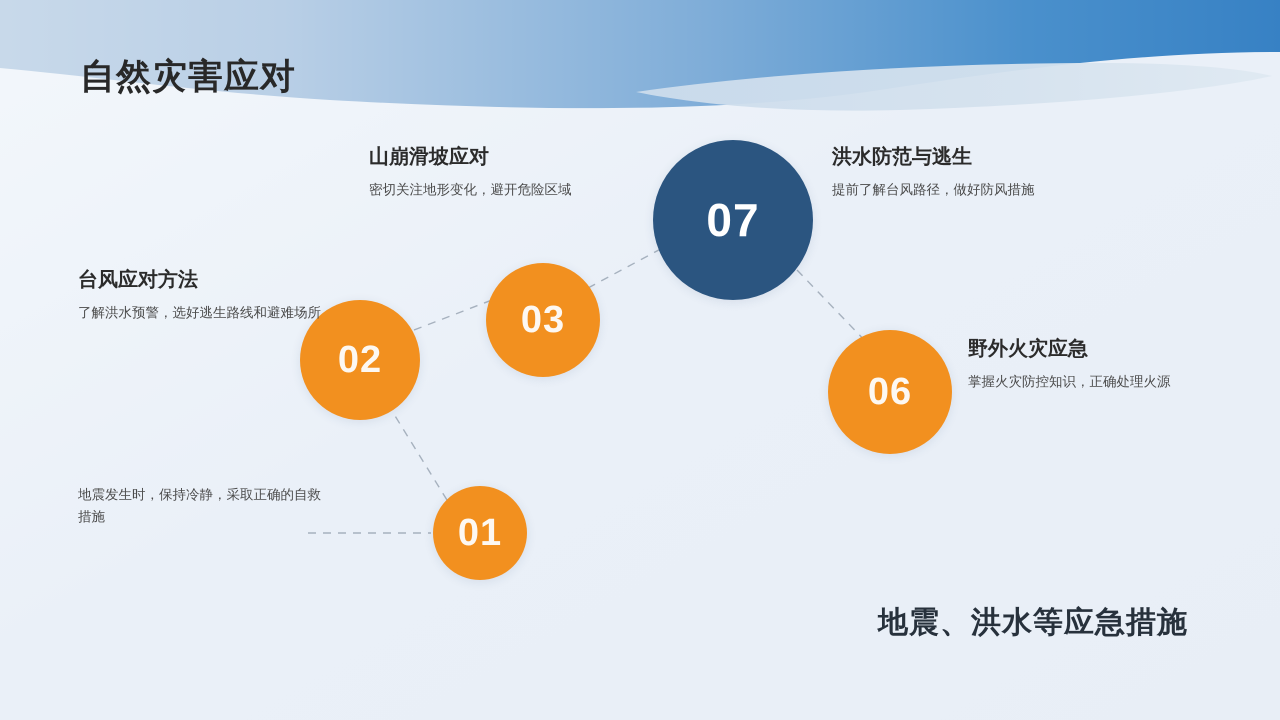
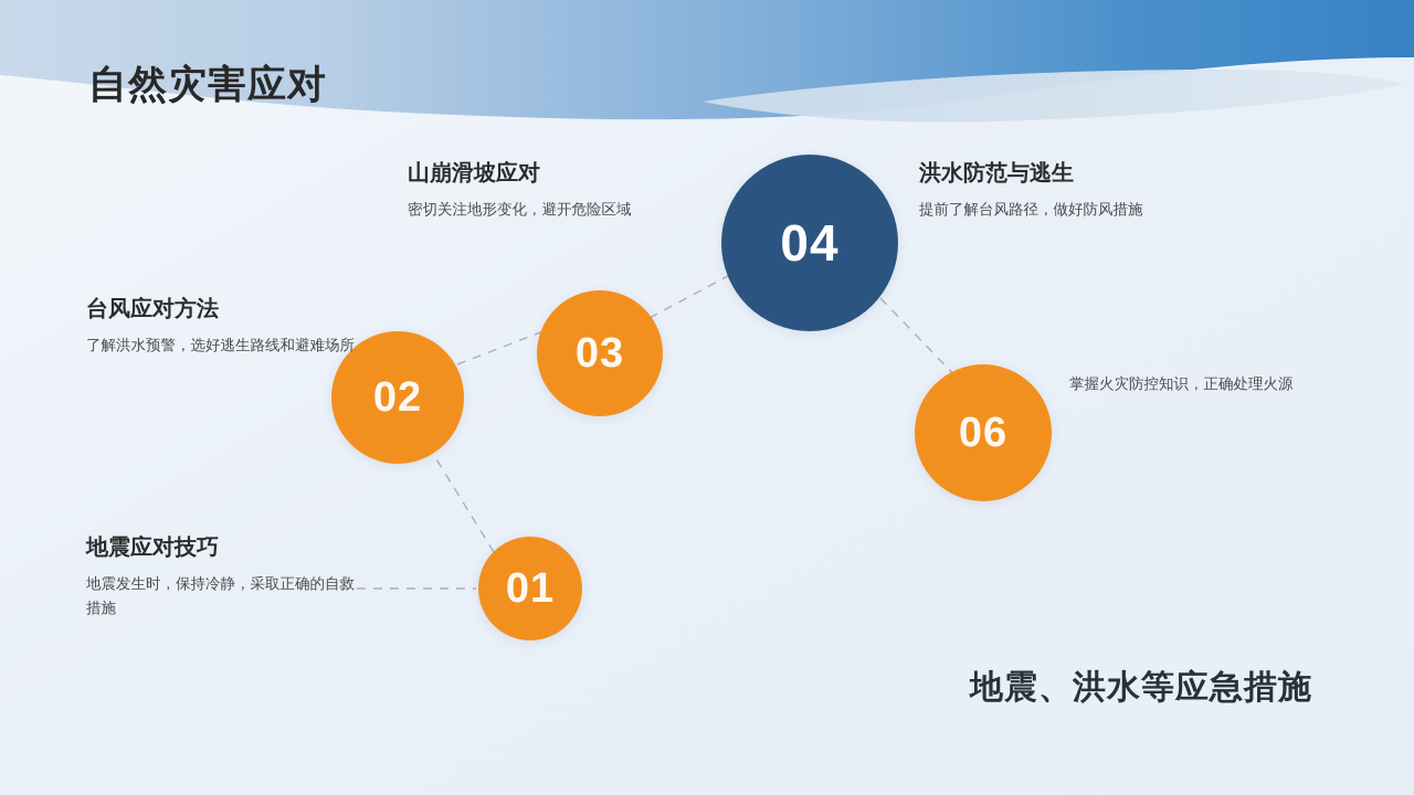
  自然灾害应对
  01
  02
  03
- 07
+ 04
  06
+ 地震应对技巧
  地震发生时，保持冷静，采取正确的自救措施
  台风应对方法
  了解洪水预警，选好逃生路线和避难场所
  山崩滑坡应对
  密切关注地形变化，避开危险区域
  洪水防范与逃生
  提前了解台风路径，做好防风措施
- 野外火灾应急
  掌握火灾防控知识，正确处理火源
  地震、洪水等应急措施
